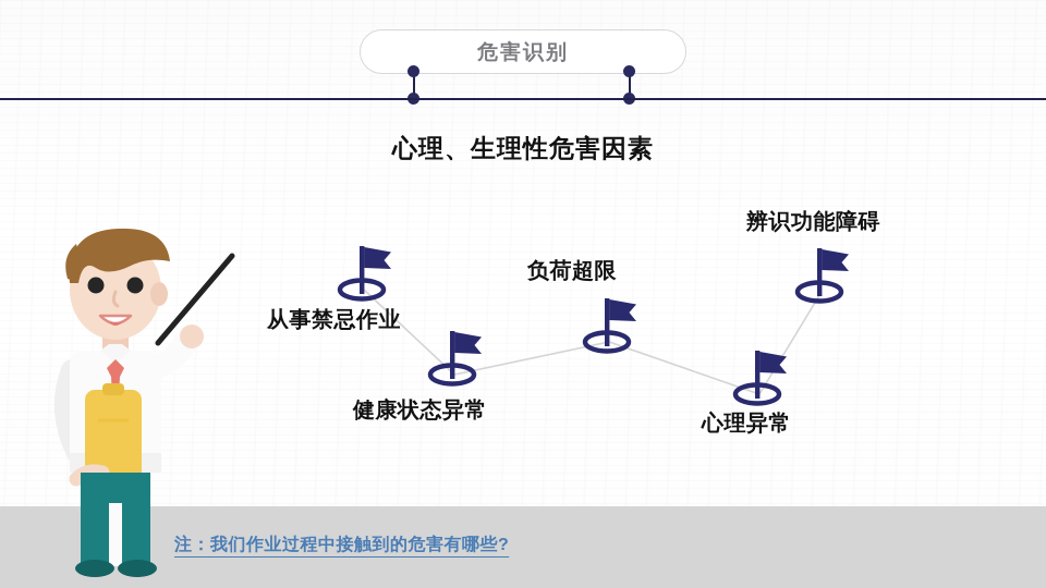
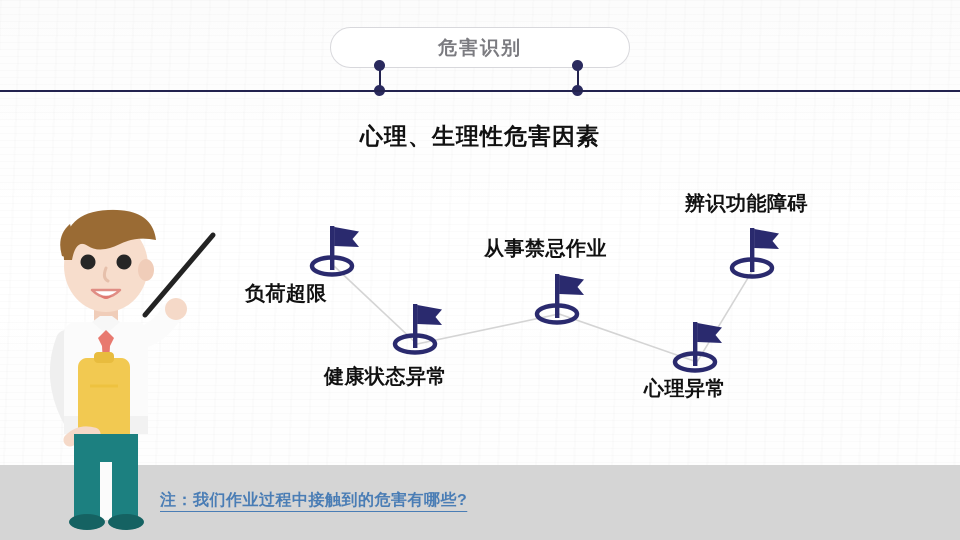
  危害识别
  心理、生理性危害因素
- 从事禁忌作业
+ 负荷超限
  健康状态异常
- 负荷超限
+ 从事禁忌作业
  辨识功能障碍
  心理异常
  注：我们作业过程中接触到的危害有哪些?
